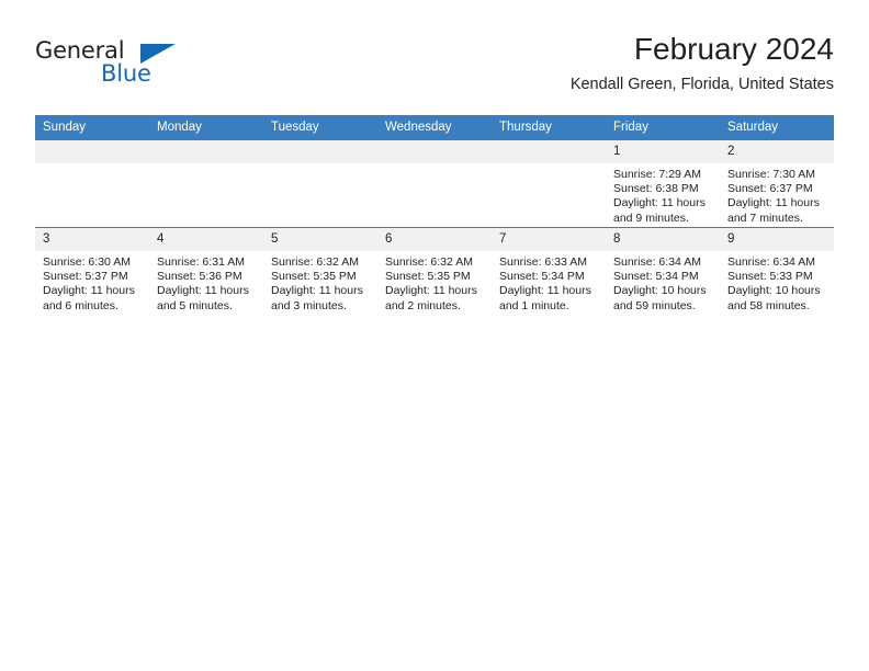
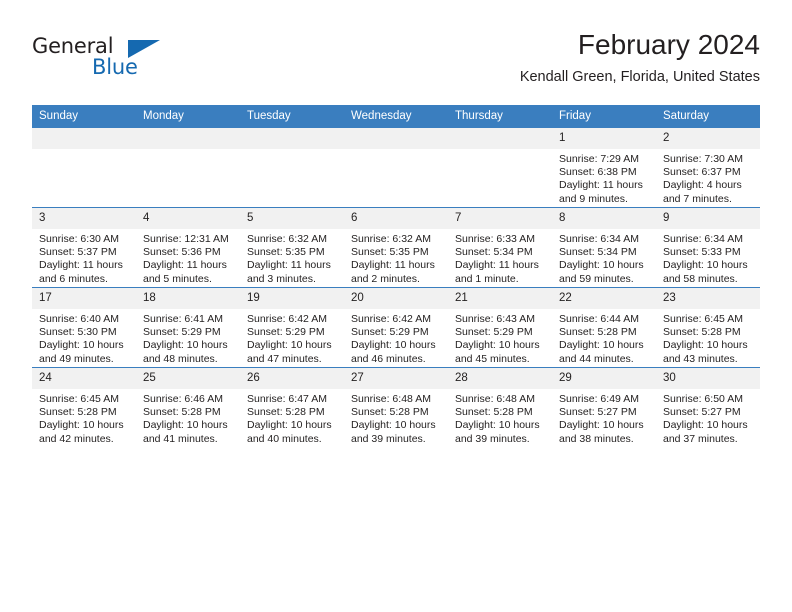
  General
  Blue
  February 2024
  Kendall Green, Florida, United States
  Sunday	Monday	Tuesday	Wednesday	Thursday	Friday	Saturday
- 					1Sunrise: 7:29 AMSunset: 6:38 PMDaylight: 11 hours and 9 minutes.	2Sunrise: 7:30 AMSunset: 6:37 PMDaylight: 11 hours and 7 minutes.
+ 					1Sunrise: 7:29 AMSunset: 6:38 PMDaylight: 11 hours and 9 minutes.	2Sunrise: 7:30 AMSunset: 6:37 PMDaylight: 4 hours and 7 minutes.
- 3Sunrise: 6:30 AMSunset: 5:37 PMDaylight: 11 hours and 6 minutes.	4Sunrise: 6:31 AMSunset: 5:36 PMDaylight: 11 hours and 5 minutes.	5Sunrise: 6:32 AMSunset: 5:35 PMDaylight: 11 hours and 3 minutes.	6Sunrise: 6:32 AMSunset: 5:35 PMDaylight: 11 hours and 2 minutes.	7Sunrise: 6:33 AMSunset: 5:34 PMDaylight: 11 hours and 1 minute.	8Sunrise: 6:34 AMSunset: 5:34 PMDaylight: 10 hours and 59 minutes.	9Sunrise: 6:34 AMSunset: 5:33 PMDaylight: 10 hours and 58 minutes.
+ 3Sunrise: 6:30 AMSunset: 5:37 PMDaylight: 11 hours and 6 minutes.	4Sunrise: 12:31 AMSunset: 5:36 PMDaylight: 11 hours and 5 minutes.	5Sunrise: 6:32 AMSunset: 5:35 PMDaylight: 11 hours and 3 minutes.	6Sunrise: 6:32 AMSunset: 5:35 PMDaylight: 11 hours and 2 minutes.	7Sunrise: 6:33 AMSunset: 5:34 PMDaylight: 11 hours and 1 minute.	8Sunrise: 6:34 AMSunset: 5:34 PMDaylight: 10 hours and 59 minutes.	9Sunrise: 6:34 AMSunset: 5:33 PMDaylight: 10 hours and 58 minutes.
+ 17Sunrise: 6:40 AMSunset: 5:30 PMDaylight: 10 hours and 49 minutes.	18Sunrise: 6:41 AMSunset: 5:29 PMDaylight: 10 hours and 48 minutes.	19Sunrise: 6:42 AMSunset: 5:29 PMDaylight: 10 hours and 47 minutes.	20Sunrise: 6:42 AMSunset: 5:29 PMDaylight: 10 hours and 46 minutes.	21Sunrise: 6:43 AMSunset: 5:29 PMDaylight: 10 hours and 45 minutes.	22Sunrise: 6:44 AMSunset: 5:28 PMDaylight: 10 hours and 44 minutes.	23Sunrise: 6:45 AMSunset: 5:28 PMDaylight: 10 hours and 43 minutes.
+ 24Sunrise: 6:45 AMSunset: 5:28 PMDaylight: 10 hours and 42 minutes.	25Sunrise: 6:46 AMSunset: 5:28 PMDaylight: 10 hours and 41 minutes.	26Sunrise: 6:47 AMSunset: 5:28 PMDaylight: 10 hours and 40 minutes.	27Sunrise: 6:48 AMSunset: 5:28 PMDaylight: 10 hours and 39 minutes.	28Sunrise: 6:48 AMSunset: 5:28 PMDaylight: 10 hours and 39 minutes.	29Sunrise: 6:49 AMSunset: 5:27 PMDaylight: 10 hours and 38 minutes.	30Sunrise: 6:50 AMSunset: 5:27 PMDaylight: 10 hours and 37 minutes.
